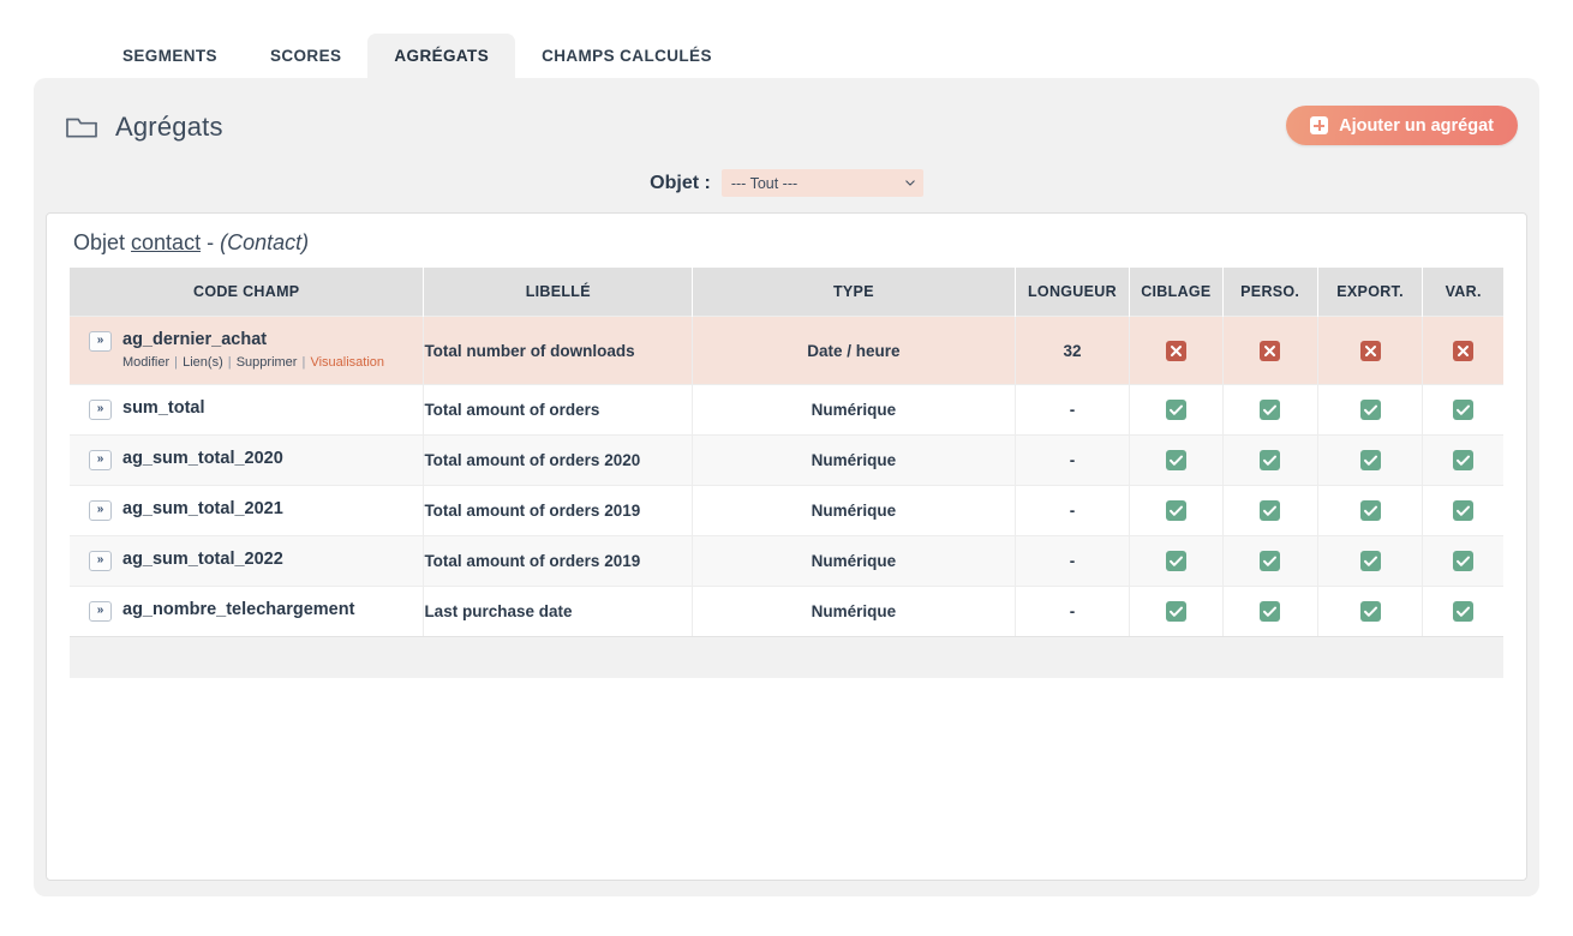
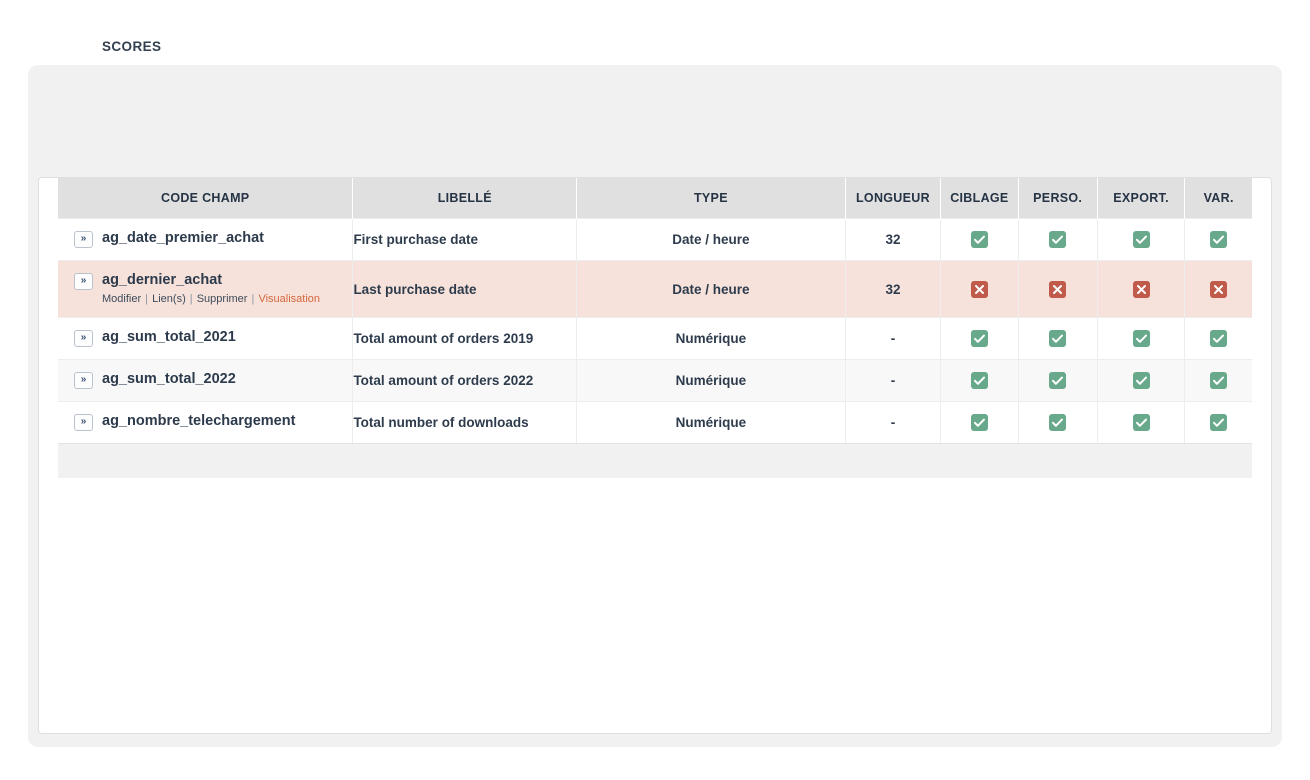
- SEGMENTS
  SCORES
- AGRÉGATS
- CHAMPS CALCULÉS
- Agrégats
- Ajouter un agrégat
- Objet :
- --- Tout ---
- Objet contact - (Contact)
  CODE CHAMP	LIBELLÉ	TYPE	LONGUEUR	CIBLAGE	PERSO.	EXPORT.	VAR.
+ » ag_date_premier_achat	First purchase date	Date / heure	32
- » ag_dernier_achatModifier | Lien(s) | Supprimer | Visualisation	Total number of downloads	Date / heure	32
+ » ag_dernier_achatModifier | Lien(s) | Supprimer | Visualisation	Last purchase date	Date / heure	32
- » sum_total	Total amount of orders	Numérique	-
- » ag_sum_total_2020	Total amount of orders 2020	Numérique	-
  » ag_sum_total_2021	Total amount of orders 2019	Numérique	-
- » ag_sum_total_2022	Total amount of orders 2019	Numérique	-
+ » ag_sum_total_2022	Total amount of orders 2022	Numérique	-
- » ag_nombre_telechargement	Last purchase date	Numérique	-
+ » ag_nombre_telechargement	Total number of downloads	Numérique	-
